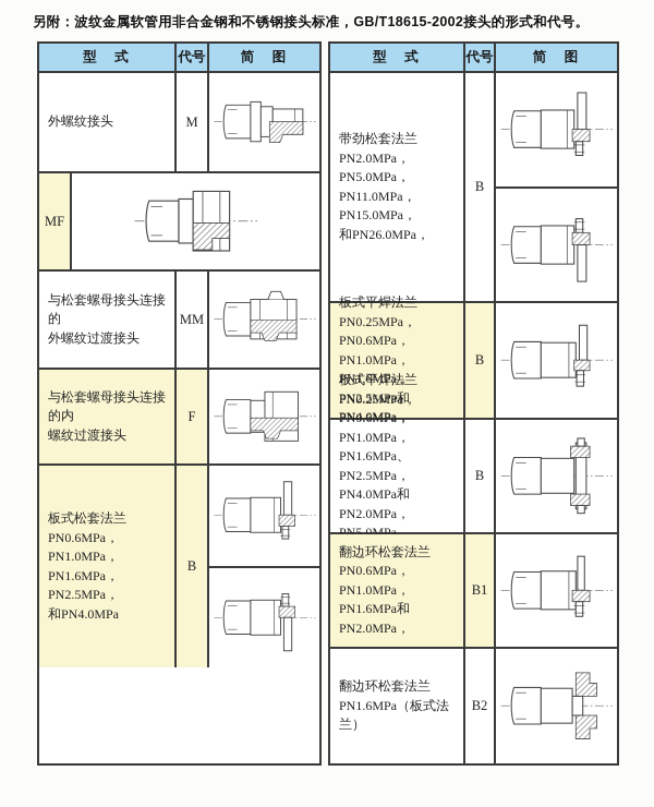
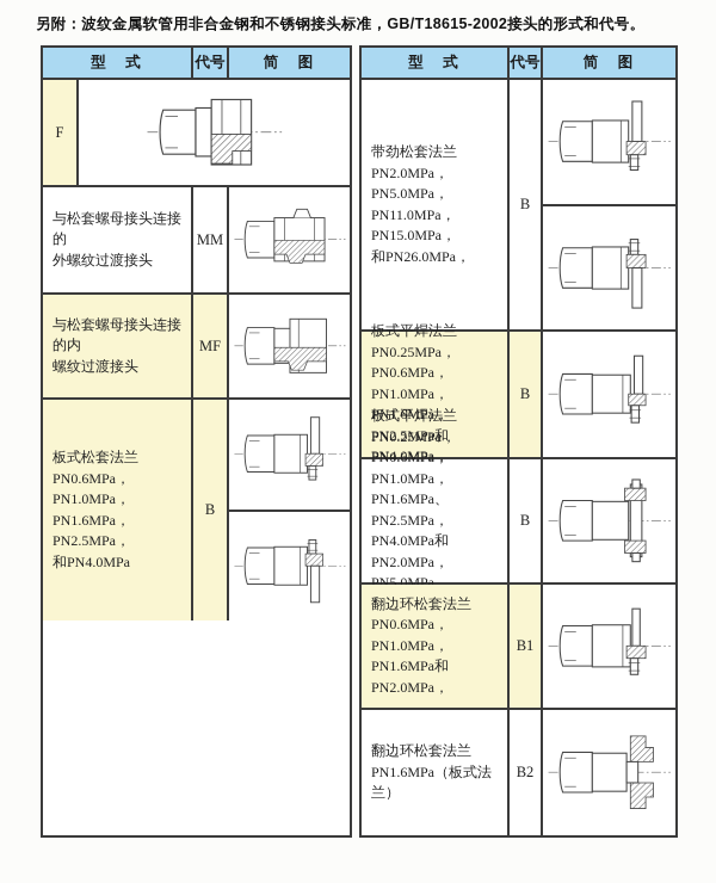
  另附：波纹金属软管用非合金钢和不锈钢接头标准，GB/T18615-2002接头的形式和代号。
  型 式
  代号
  简 图
- 外螺纹接头
- M
- MF
+ F
  与松套螺母接头连接的
  外螺纹过渡接头
  MM
  与松套螺母接头连接的内
  螺纹过渡接头
- F
+ MF
  板式松套法兰
  PN0.6MPa，PN1.0MPa，
  PN1.6MPa，PN2.5MPa，
  和PN4.0MPa
  B
  型 式
  代号
  简 图
  带劲松套法兰
  PN2.0MPa，PN5.0MPa，
  PN11.0MPa，PN15.0MPa，
  和PN26.0MPa，
  B
  板式平焊法兰
  PN0.25MPa，PN0.6MPa，
  PN1.0MPa，PN1.6MPa，
  PN2.5MPa和PN4.0MPa，
  B
  板式平焊法兰
  PN0.25MPa，PN0.6MPa，
  PN1.0MPa，PN1.6MPa、
  PN2.5MPa，PN4.0MPa和
  PN2.0MPa，PN5.0MPa，
  B
  翻边环松套法兰
  PN0.6MPa，PN1.0MPa，
  PN1.6MPa和PN2.0MPa，
  B1
  翻边环松套法兰
  PN1.6MPa（板式法兰）
  B2
